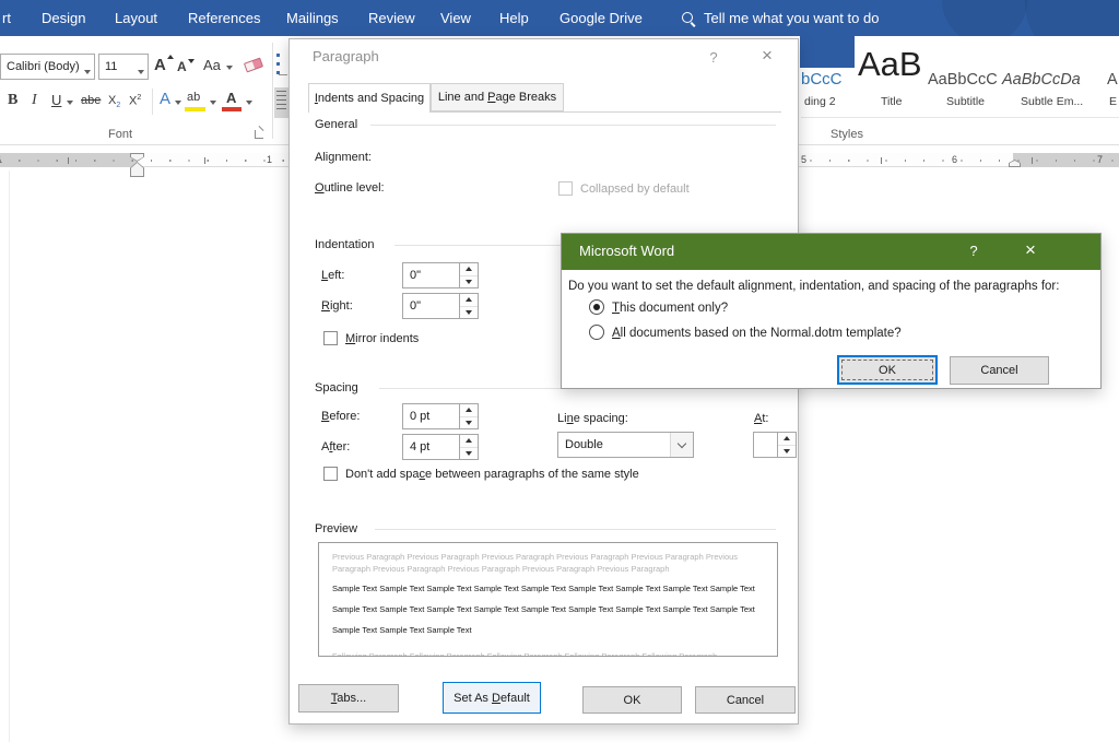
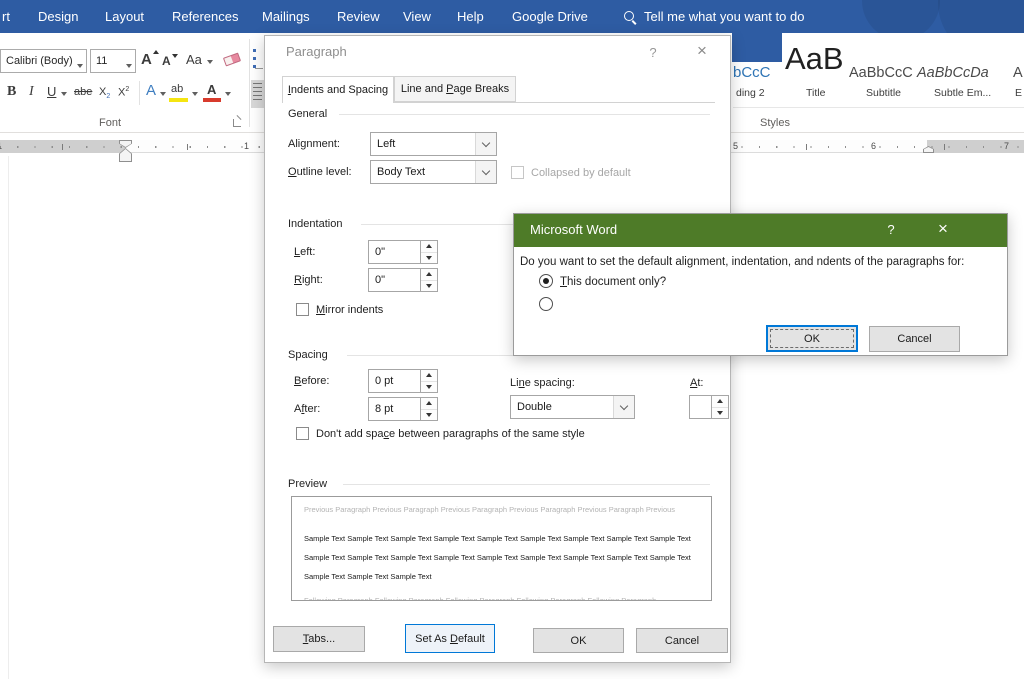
  rt
  Design
  Layout
  References
  Mailings
  Review
  View
  Help
  Google Drive
  Tell me what you want to do
  Calibri (Body)
  11
  A
  A
  Aa
  B
  I
  U
  abe
  A
  ab
  A
  Font
  Styles
  bCcC
  ding 2
  AaB
  Title
  AaBbCcC
  Subtitle
  AaBbCcDa
  Subtle Em...
  A
  E
  1
  5
  6
  7
  Paragraph
  ?
  ×
  Indents and Spacing
  Line and Page Breaks
  General
  Alignment:
+ Left
  Outline level:
+ Body Text
  Collapsed by default
  Indentation
  Left:
  0"
  Right:
  0"
  Mirror indents
  Spacing
  Before:
  0 pt
  After:
- 4 pt
+ 8 pt
  Line spacing:
  Double
  At:
  Don't add space between paragraphs of the same style
  Preview
  Previous Paragraph Previous Paragraph Previous Paragraph Previous Paragraph Previous Paragraph Previous
- Paragraph Previous Paragraph Previous Paragraph Previous Paragraph Previous Paragraph
  Sample Text Sample Text Sample Text Sample Text Sample Text Sample Text Sample Text Sample Text Sample Text
  Sample Text Sample Text Sample Text Sample Text Sample Text Sample Text Sample Text Sample Text Sample Text
  Sample Text Sample Text Sample Text
  Tabs...
  Set As Default
  OK
  Cancel
  Microsoft Word
  ?
  ×
- Do you want to set the default alignment, indentation, and spacing of the paragraphs for:
+ Do you want to set the default alignment, indentation, and ndents of the paragraphs for:
  This document only?
- All documents based on the Normal.dotm template?
  OK
  Cancel
